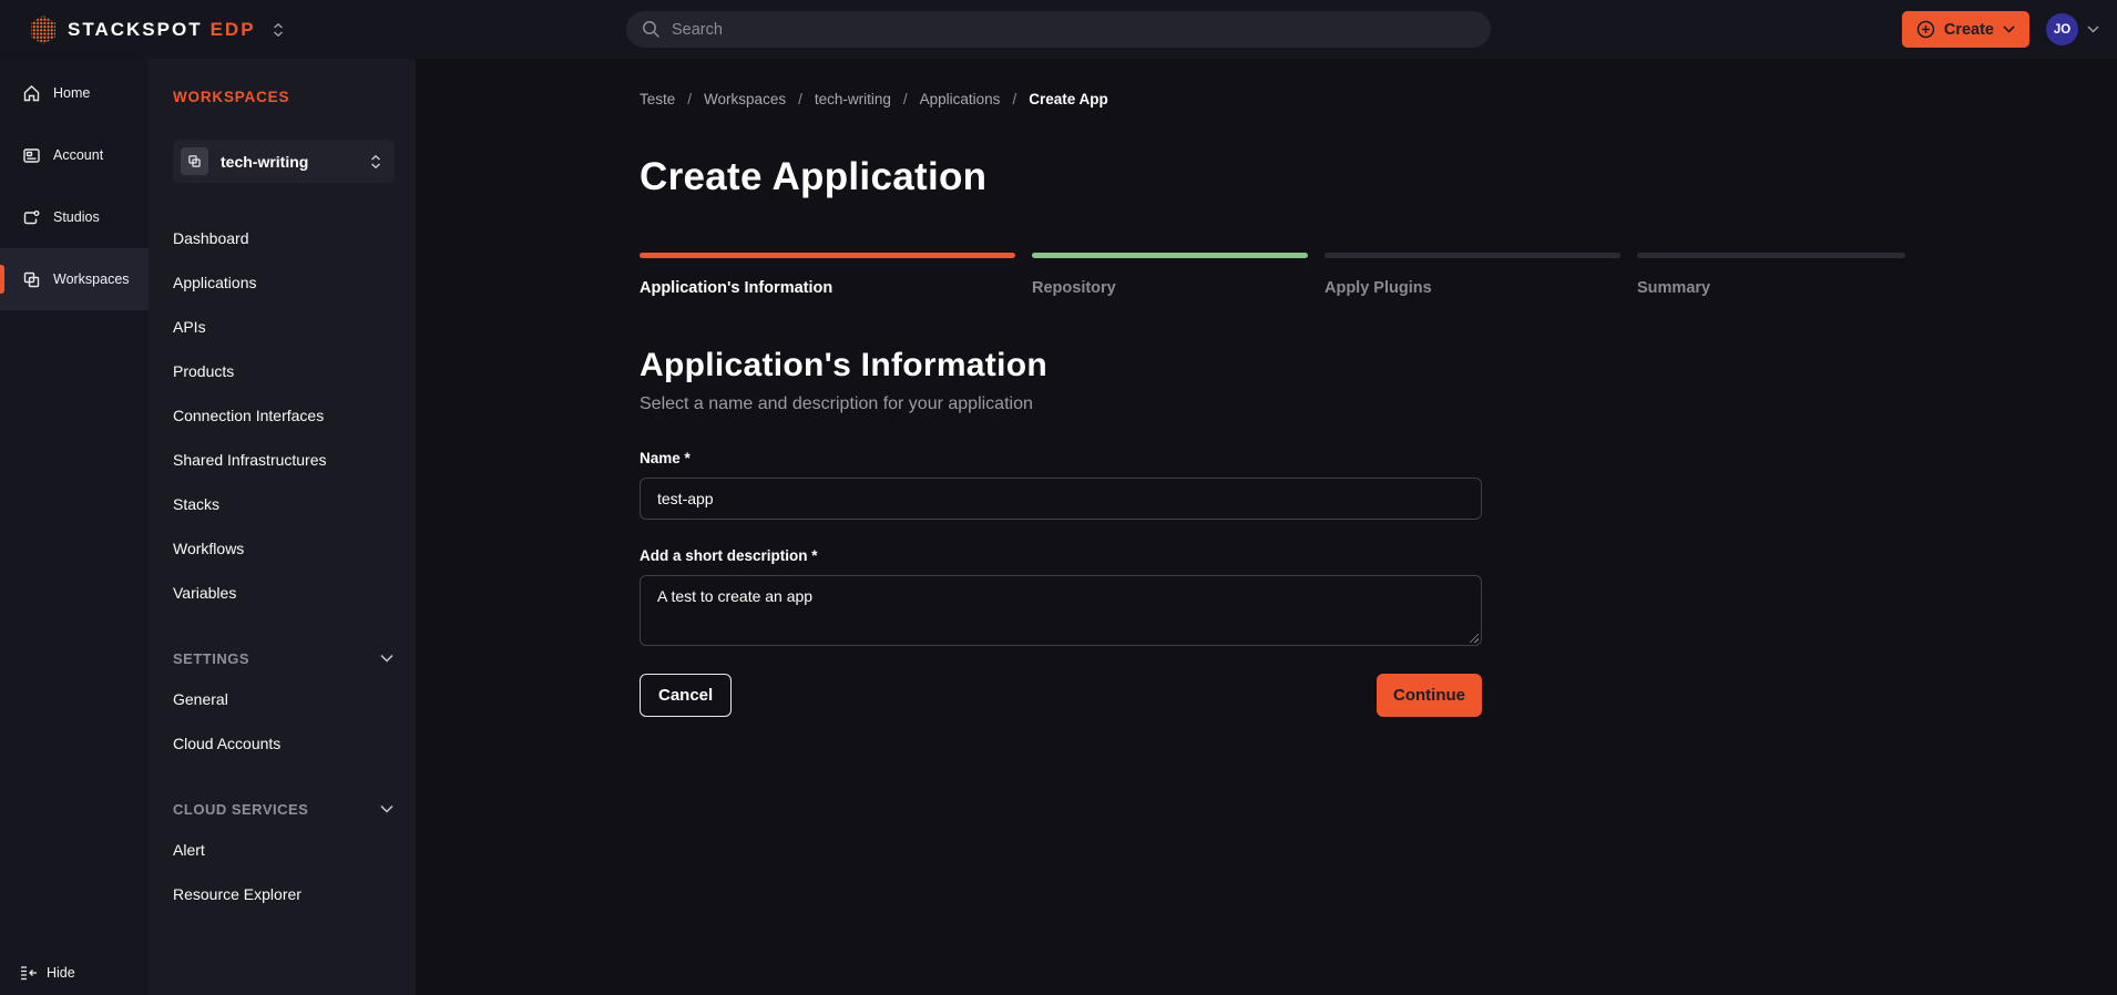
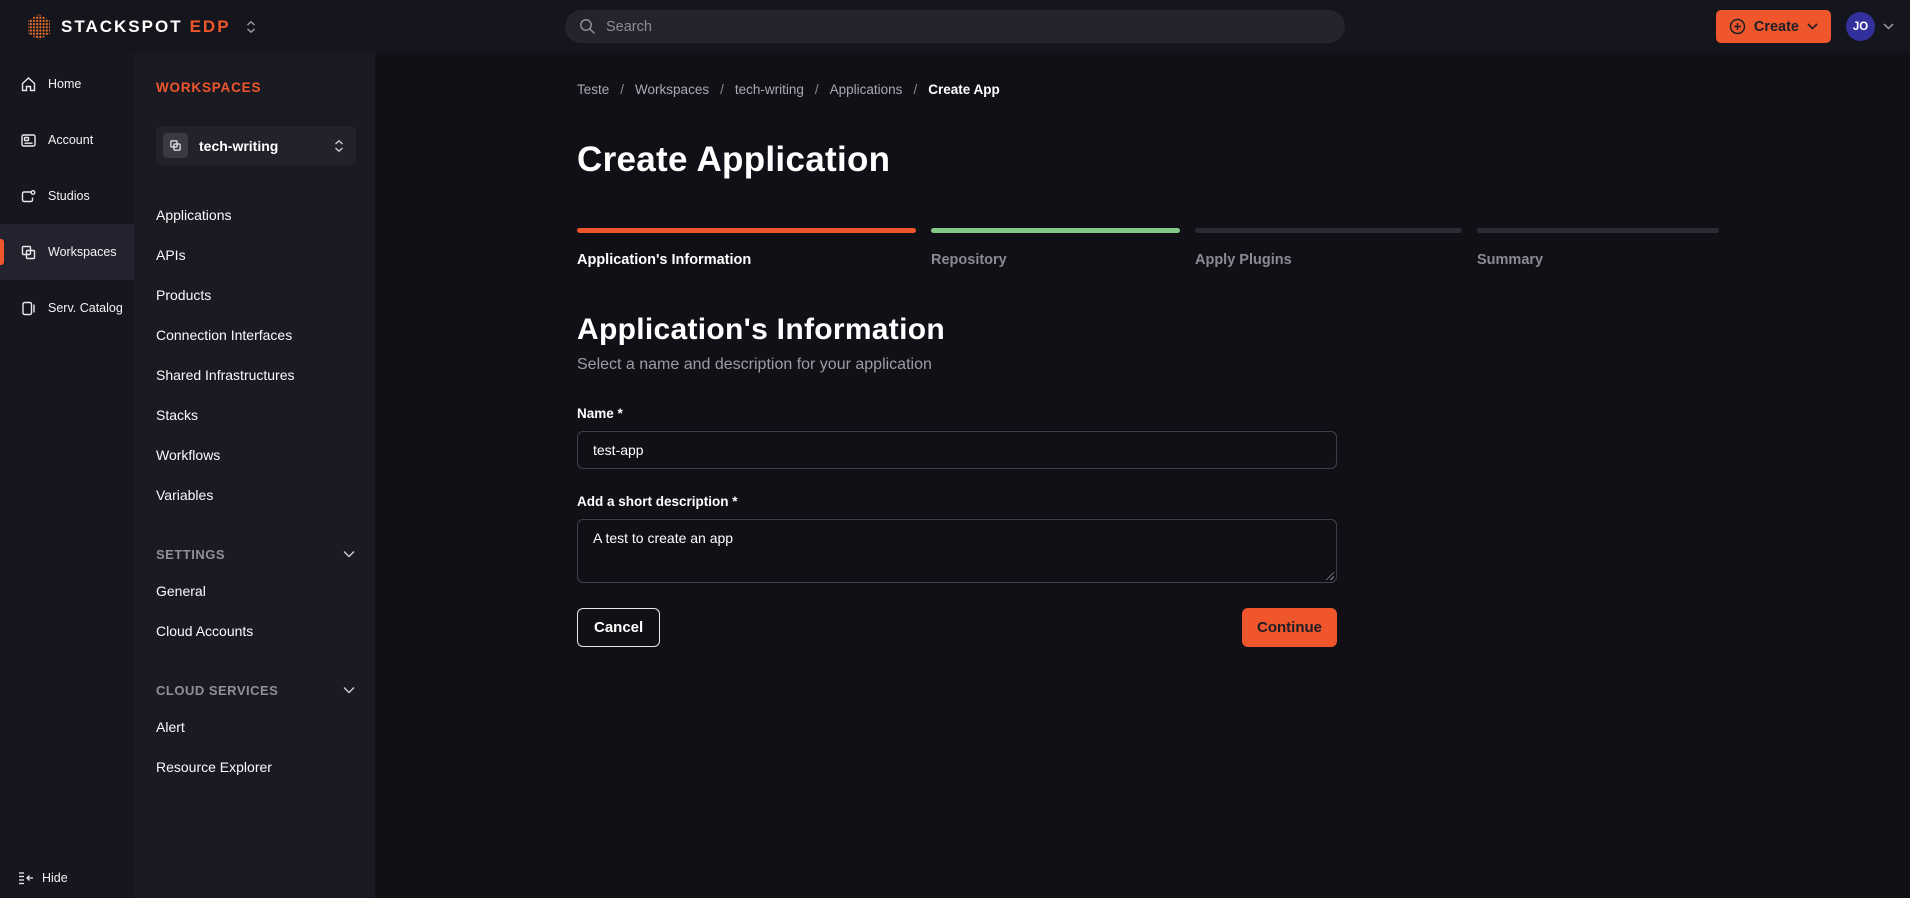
  STACKSPOT
  EDP
  Search
  Create
  JO
  Home
  Account
  Studios
  Workspaces
+ Serv. Catalog
  Hide
  WORKSPACES
  tech-writing
- Dashboard
  Applications
  APIs
  Products
  Connection Interfaces
  Shared Infrastructures
  Stacks
  Workflows
  Variables
  SETTINGS
  General
  Cloud Accounts
  CLOUD SERVICES
  Alert
  Resource Explorer
  Teste
  /
  Workspaces
  /
  tech-writing
  /
  Applications
  /
  Create App
  Create Application
  Application's Information
  Repository
  Apply Plugins
  Summary
  Application's Information
  Select a name and description for your application
  Name *
  test-app
  Add a short description *
  A test to create an app
  Cancel
  Continue
